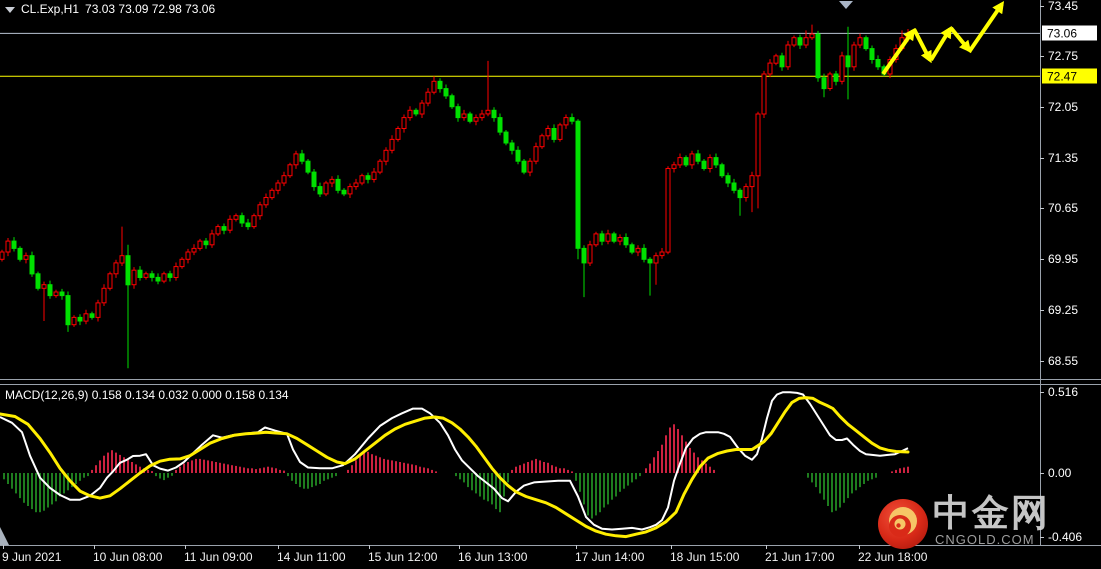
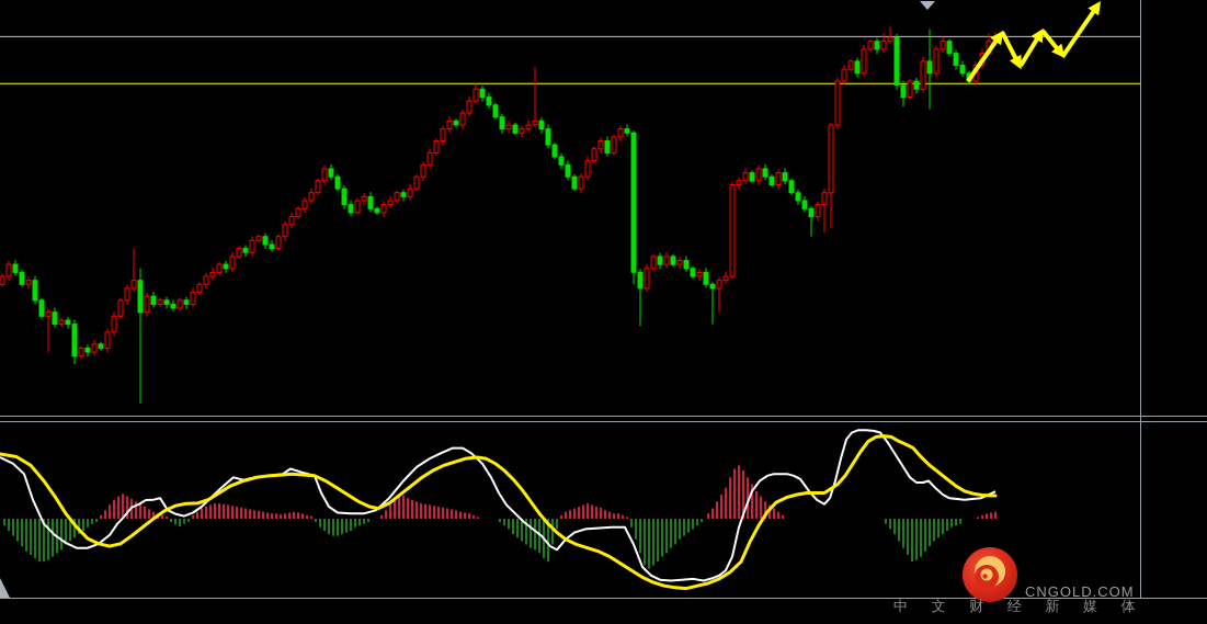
- CL.Exp,H1
- 73.03 73.09 72.98 73.06
- MACD(12,26,9) 0.158 0.134 0.032 0.000 0.158 0.134
- 73.45
- 73.06
- 72.75
- 72.47
- 72.05
- 71.35
- 70.65
- 69.95
- 69.25
- 68.55
- 0.516
- 0.00
- -0.406
- 9 Jun 2021
- 10 Jun 08:00
- 11 Jun 09:00
- 14 Jun 11:00
- 15 Jun 12:00
- 16 Jun 13:00
- 17 Jun 14:00
- 18 Jun 15:00
- 21 Jun 17:00
- 22 Jun 18:00
- 中金网
  CNGOLD.COM
+ 中 文 财 经 新 媒 体
